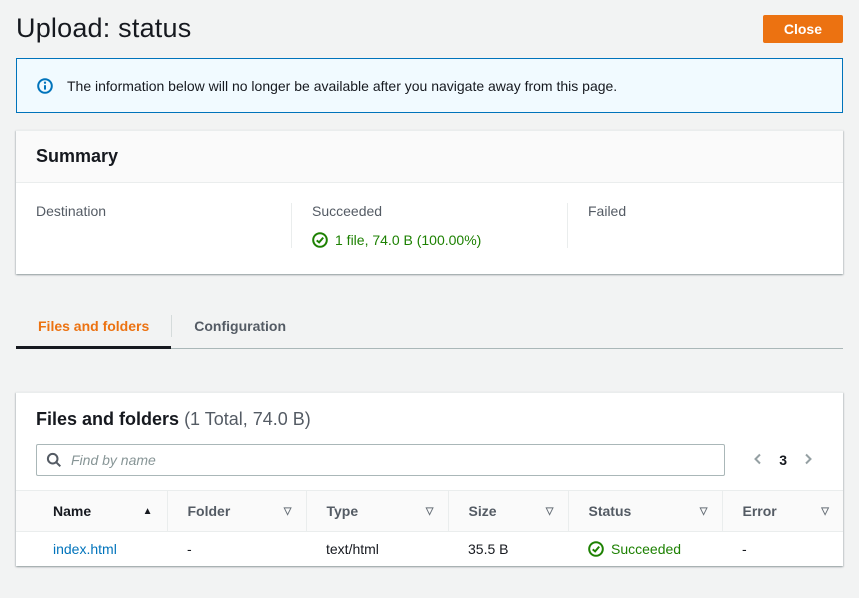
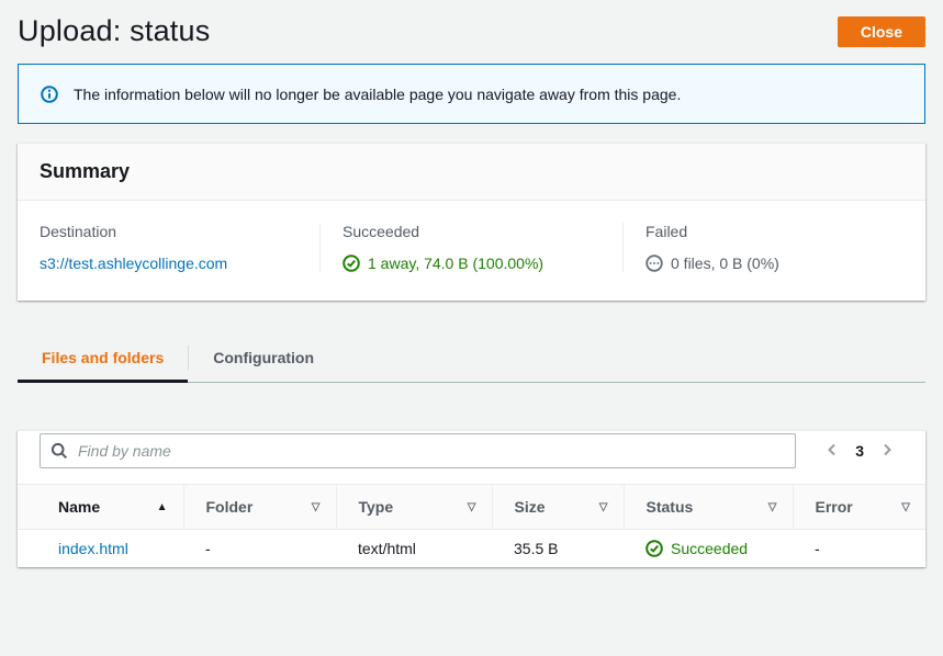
  Upload: status
  Close
- The information below will no longer be available after you navigate away from this page.
+ The information below will no longer be available page you navigate away from this page.
  Summary
  Destination
+ s3://test.ashleycollinge.com
  Succeeded
- 1 file, 74.0 B (100.00%)
+ 1 away, 74.0 B (100.00%)
  Failed
+ 0 files, 0 B (0%)
  Files and folders
  Configuration
- Files and folders (1 Total, 74.0 B)
  Find by name
  3
  Name ▲	Folder ▽	Type ▽	Size ▽	Status ▽	Error ▽
  index.html	-	text/html	35.5 B	Succeeded	-
